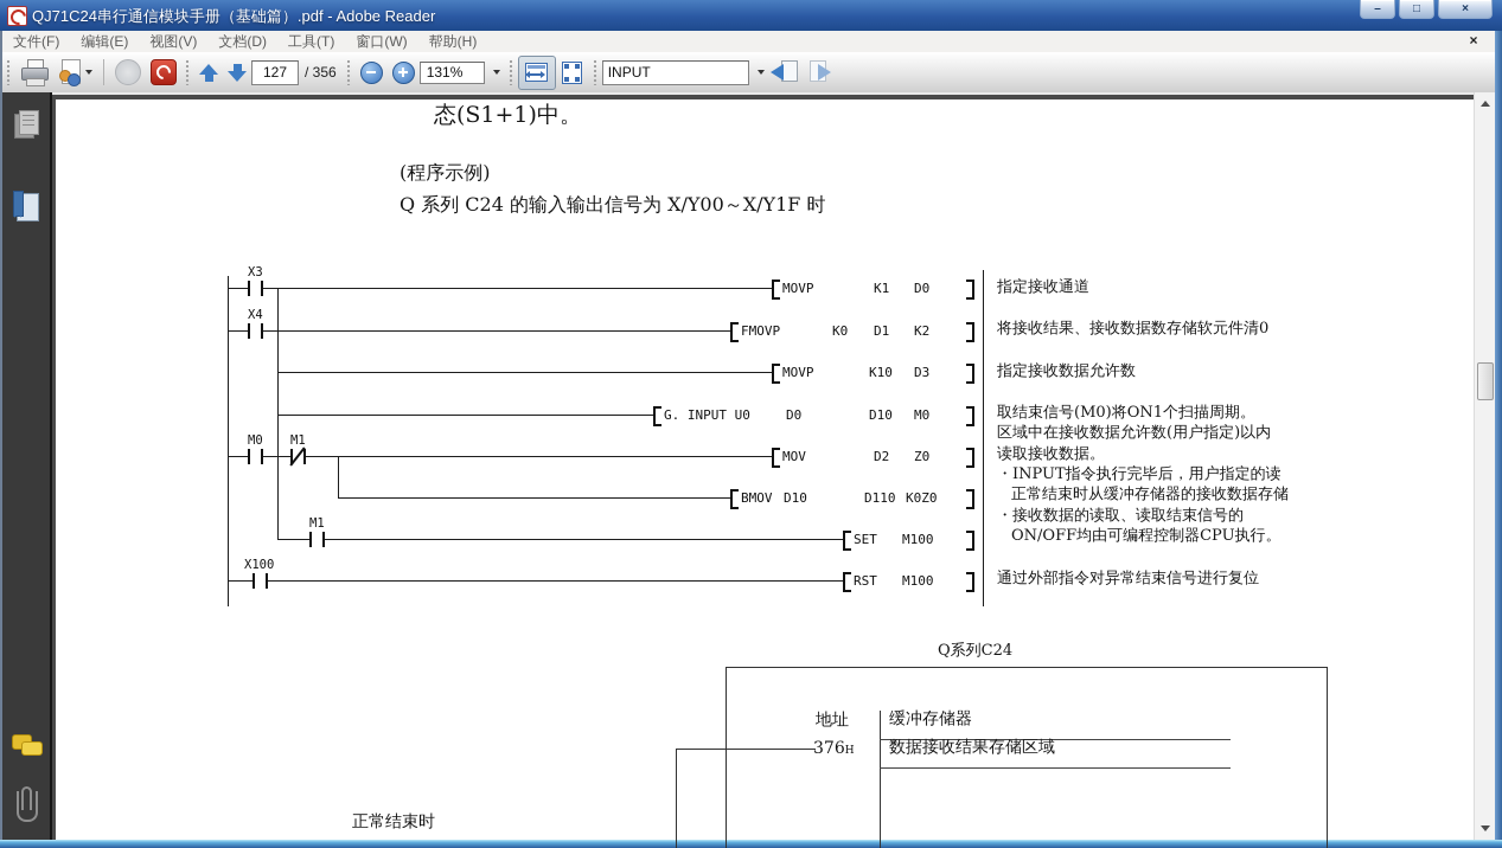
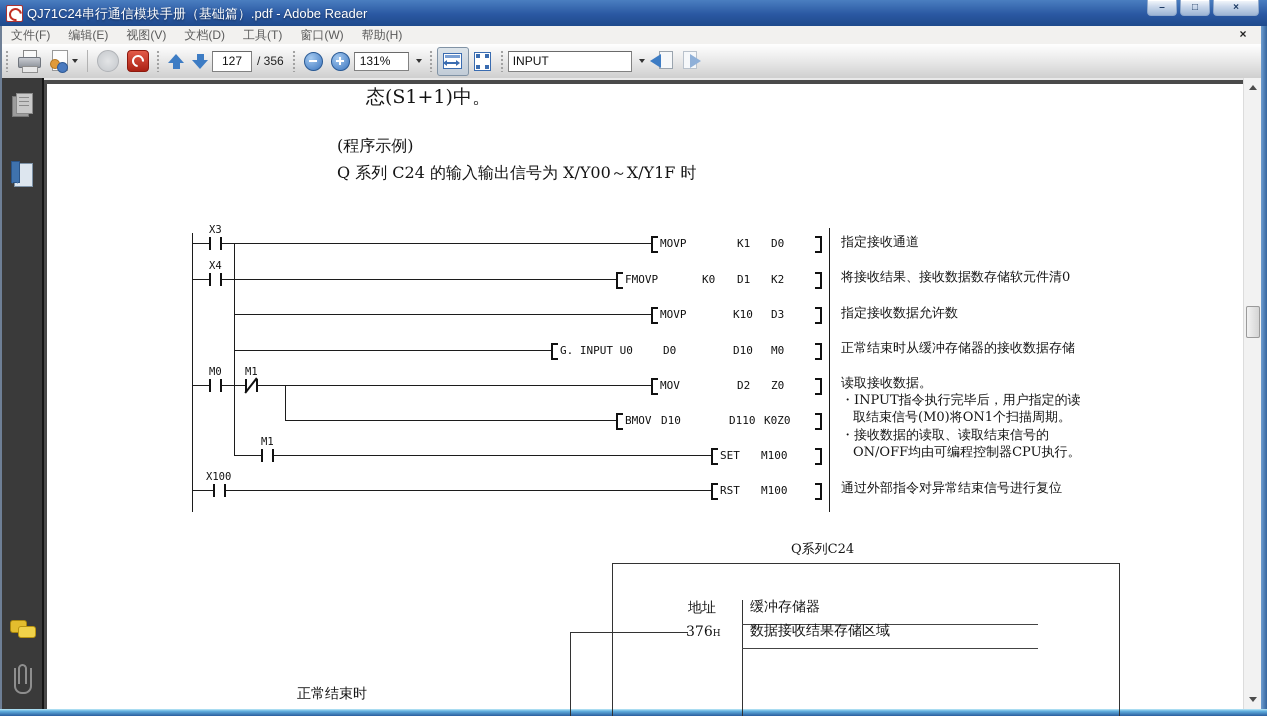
  QJ71C24串行通信模块手册（基础篇）.pdf - Adobe Reader
  –
  □
  ×
  文件(F)
  编辑(E)
  视图(V)
  文档(D)
  工具(T)
  窗口(W)
  帮助(H)
  ×
  127
  / 356
  131%
  INPUT
  态(S1+1)中。
  (程序示例)
  Q 系列 C24 的输入输出信号为 X/Y00～X/Y1F 时
  X3
  X4
  M0
  M1
  M1
  X100
  MOVP
  K1
  D0
  FMOVP
  K0
  D1
  K2
  MOVP
  K10
  D3
  G. INPUT U0
  D0
  D10
  M0
  MOV
  D2
  Z0
  BMOV
  D10
  D110
  K0Z0
  SET
  M100
  RST
  M100
  指定接收通道
  将接收结果、接收数据数存储软元件清0
  指定接收数据允许数
- 取结束信号(M0)将ON1个扫描周期。
+ 正常结束时从缓冲存储器的接收数据存储
- 区域中在接收数据允许数(用户指定)以内
  读取接收数据。
  ・INPUT指令执行完毕后，用户指定的读
- 正常结束时从缓冲存储器的接收数据存储
+ 取结束信号(M0)将ON1个扫描周期。
  ・接收数据的读取、读取结束信号的
  ON/OFF均由可编程控制器CPU执行。
  通过外部指令对异常结束信号进行复位
  Q系列C24
  地址
  376H
  缓冲存储器
  数据接收结果存储区域
  正常结束时
